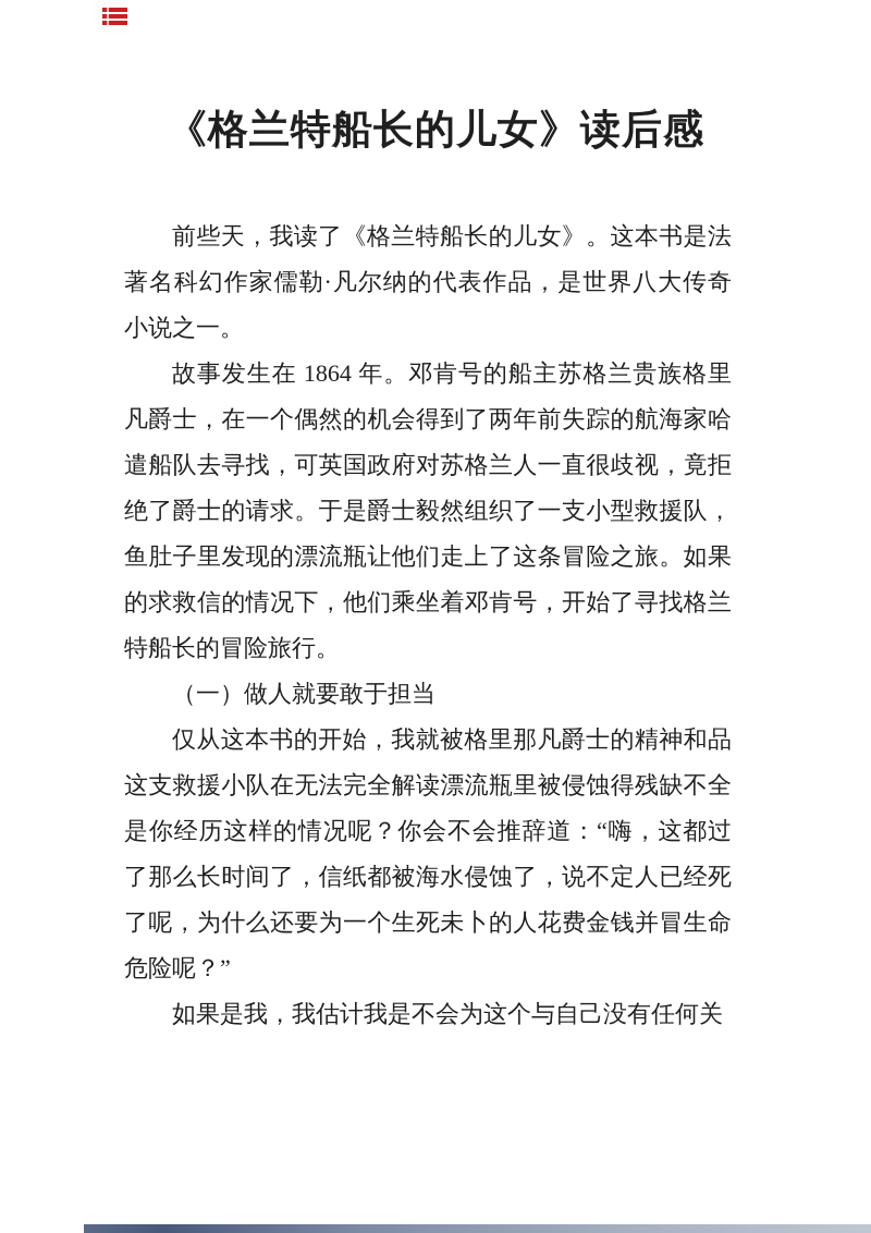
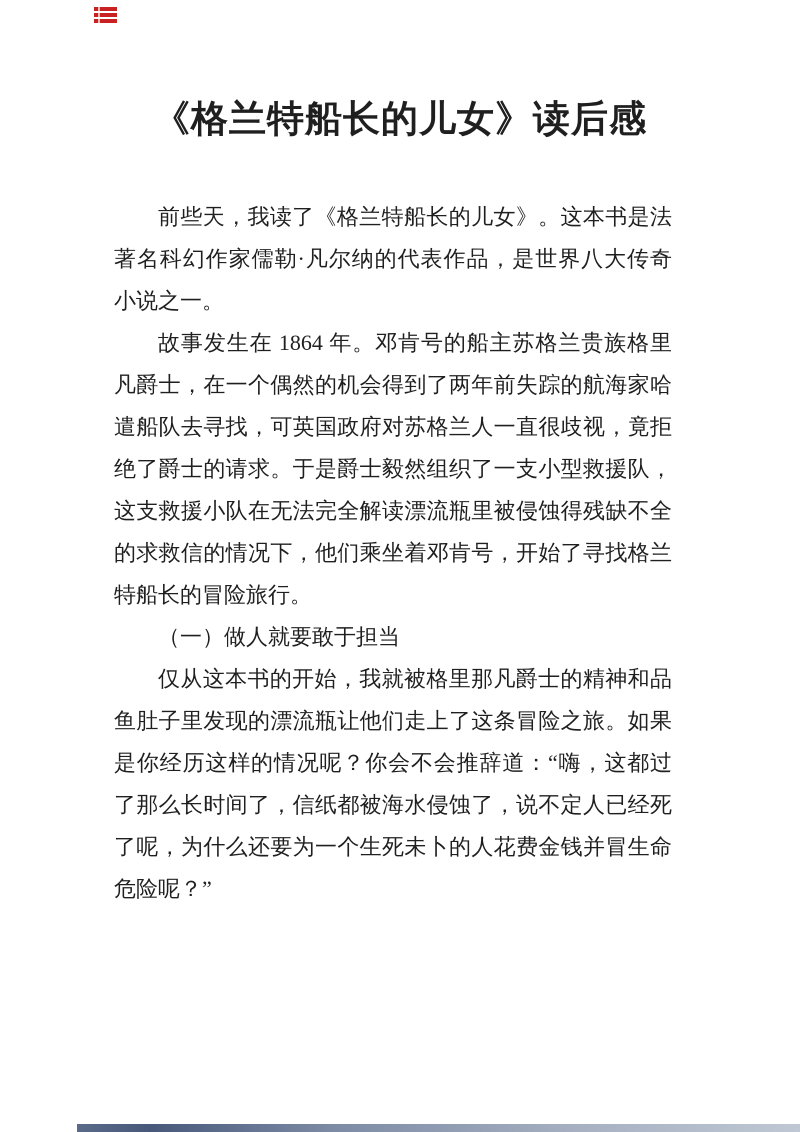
  《格兰特船长的儿女》读后感
  前些天，我读了《格兰特船长的儿女》。这本书是法
  著名科幻作家儒勒·凡尔纳的代表作品，是世界八大传奇
  小说之一。
  故事发生在 1864 年。邓肯号的船主苏格兰贵族格里
  凡爵士，在一个偶然的机会得到了两年前失踪的航海家哈
  遣船队去寻找，可英国政府对苏格兰人一直很歧视，竟拒
  绝了爵士的请求。于是爵士毅然组织了一支小型救援队，
- 鱼肚子里发现的漂流瓶让他们走上了这条冒险之旅。如果
+ 这支救援小队在无法完全解读漂流瓶里被侵蚀得残缺不全
  的求救信的情况下，他们乘坐着邓肯号，开始了寻找格兰
  特船长的冒险旅行。
  （一）做人就要敢于担当
  仅从这本书的开始，我就被格里那凡爵士的精神和品
- 这支救援小队在无法完全解读漂流瓶里被侵蚀得残缺不全
+ 鱼肚子里发现的漂流瓶让他们走上了这条冒险之旅。如果
  是你经历这样的情况呢？你会不会推辞道：“嗨，这都过
  了那么长时间了，信纸都被海水侵蚀了，说不定人已经死
  了呢，为什么还要为一个生死未卜的人花费金钱并冒生命
  危险呢？”
- 如果是我，我估计我是不会为这个与自己没有任何关
